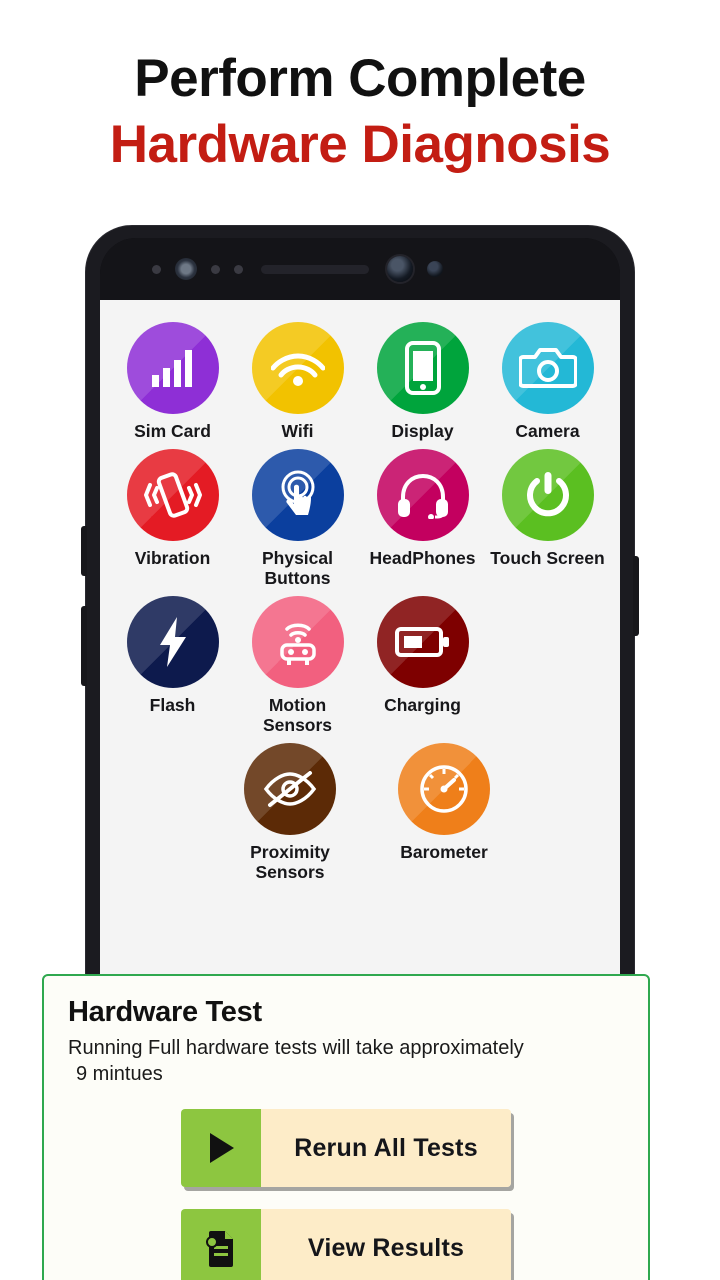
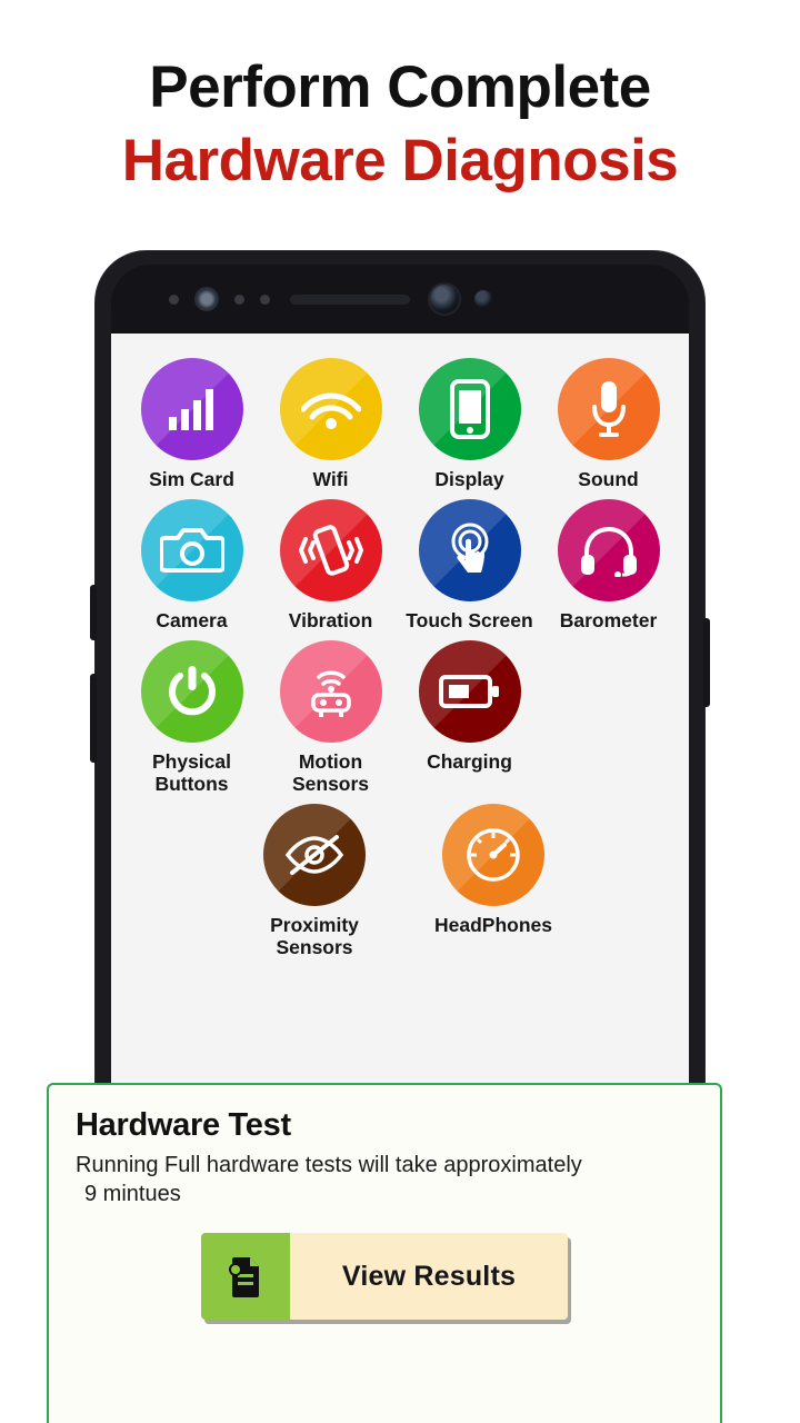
  Perform Complete
  Hardware Diagnosis
  Sim Card
  Wifi
  Display
+ Sound
  Camera
  Vibration
- Physical Buttons
+ Touch Screen
- HeadPhones
+ Barometer
- Touch Screen
+ Physical Buttons
- Flash
  Motion Sensors
  Charging
  Proximity Sensors
- Barometer
+ HeadPhones
  Hardware Test
  Running Full hardware tests will take approximately
  9 mintues
- Rerun All Tests
  View Results
